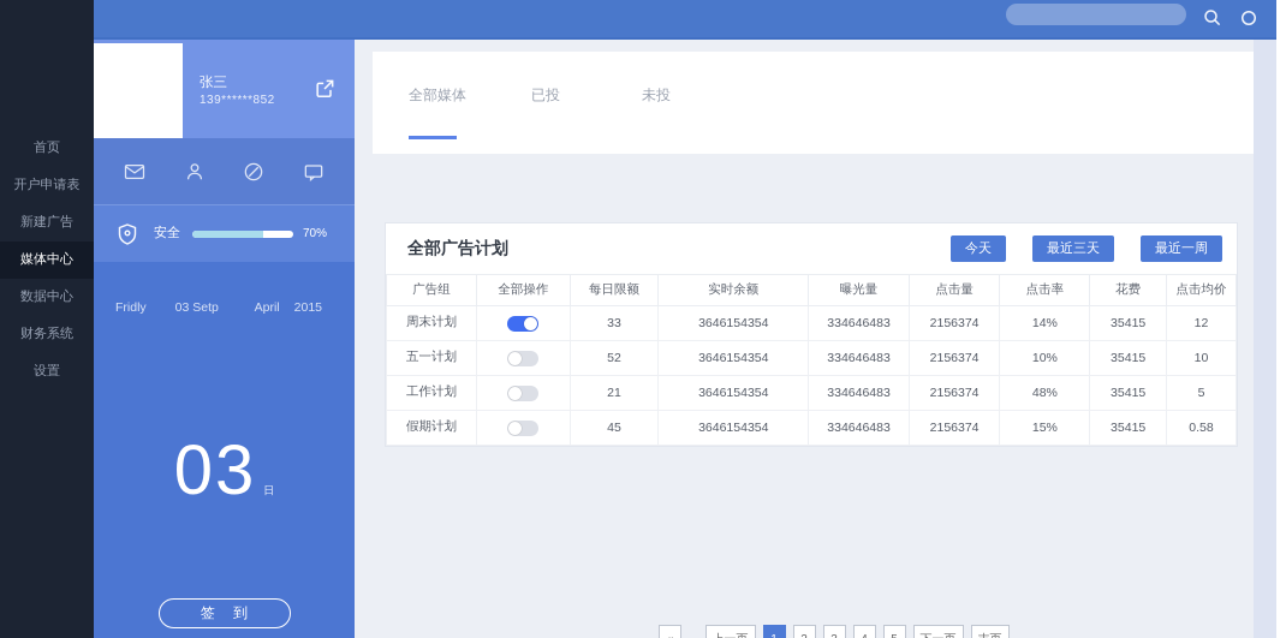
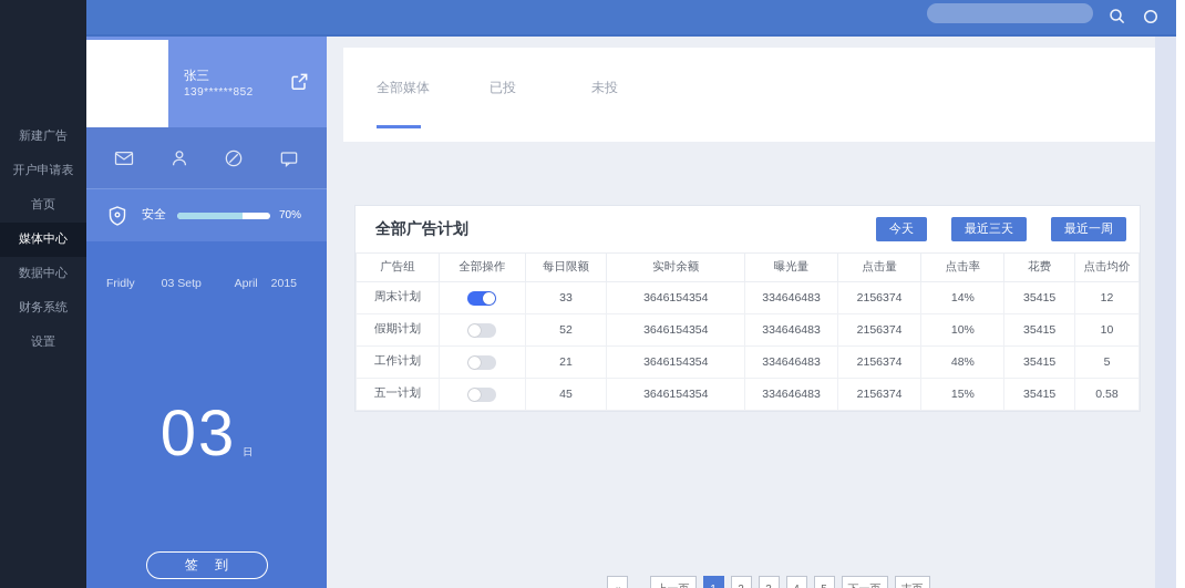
- 首页
+ 新建广告
  开户申请表
- 新建广告
+ 首页
  媒体中心
  数据中心
  财务系统
  设置
  张三
  139******852
  安全
  70%
  Fridly
  03 Setp
  April
  2015
  03 日
  签 到
  全部媒体 已投 未投
  全部广告计划
  今天
  最近三天
  最近一周
  广告组	全部操作	每日限额	实时余额	曝光量	点击量	点击率	花费	点击均价
  周末计划		33	3646154354	334646483	2156374	14%	35415	12
- 五一计划		52	3646154354	334646483	2156374	10%	35415	10
+ 假期计划		52	3646154354	334646483	2156374	10%	35415	10
  工作计划		21	3646154354	334646483	2156374	48%	35415	5
- 假期计划		45	3646154354	334646483	2156374	15%	35415	0.58
+ 五一计划		45	3646154354	334646483	2156374	15%	35415	0.58
